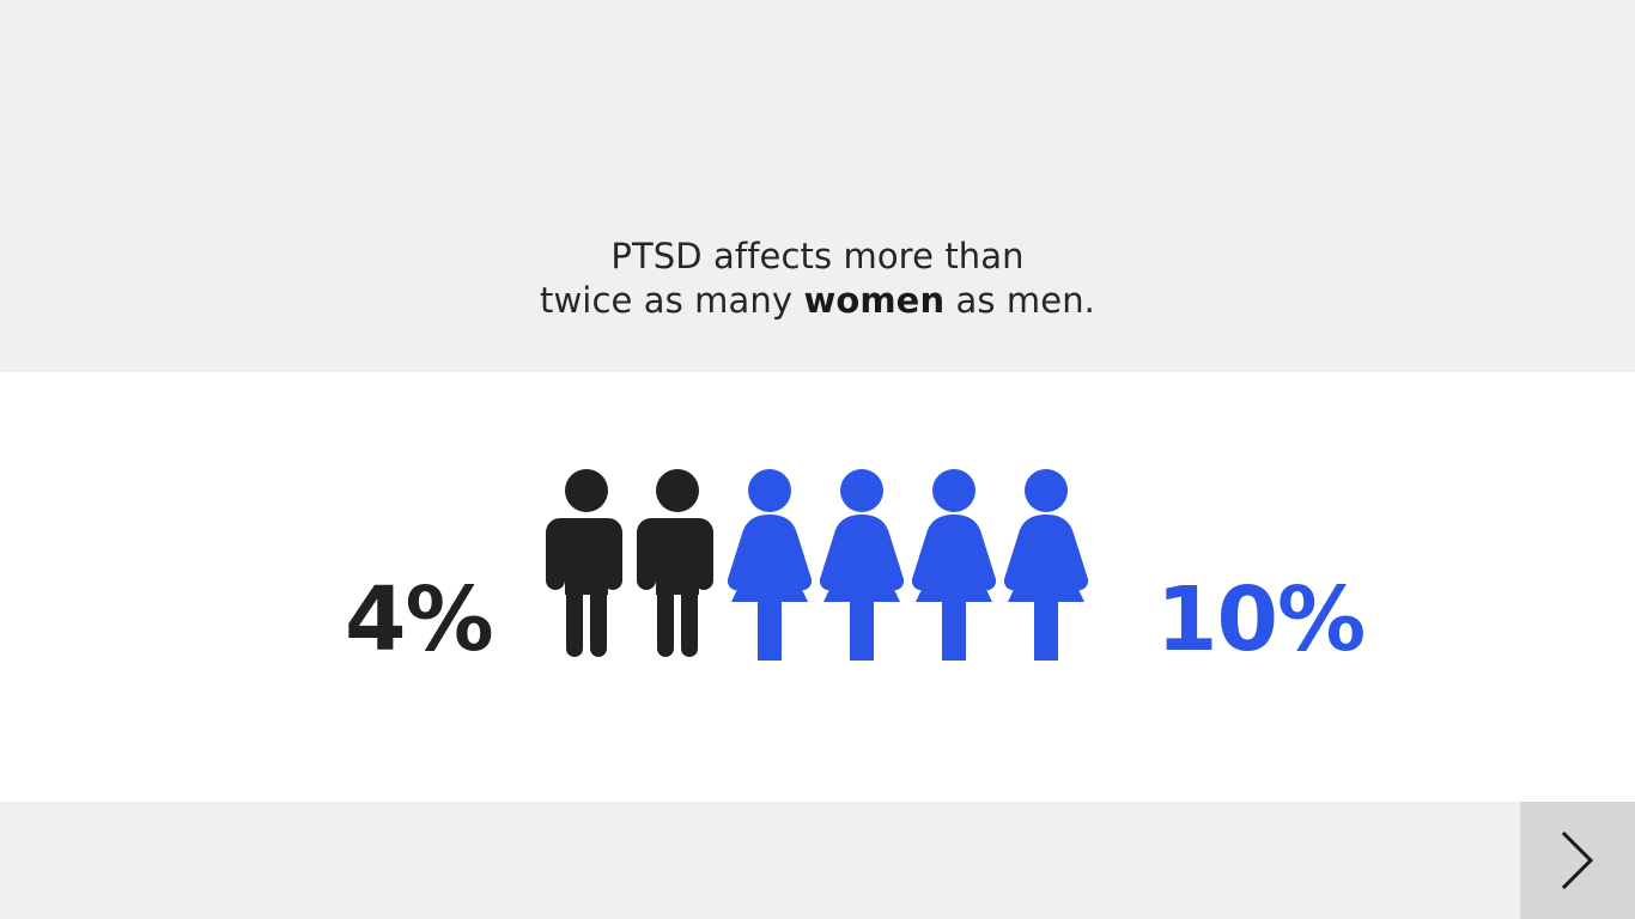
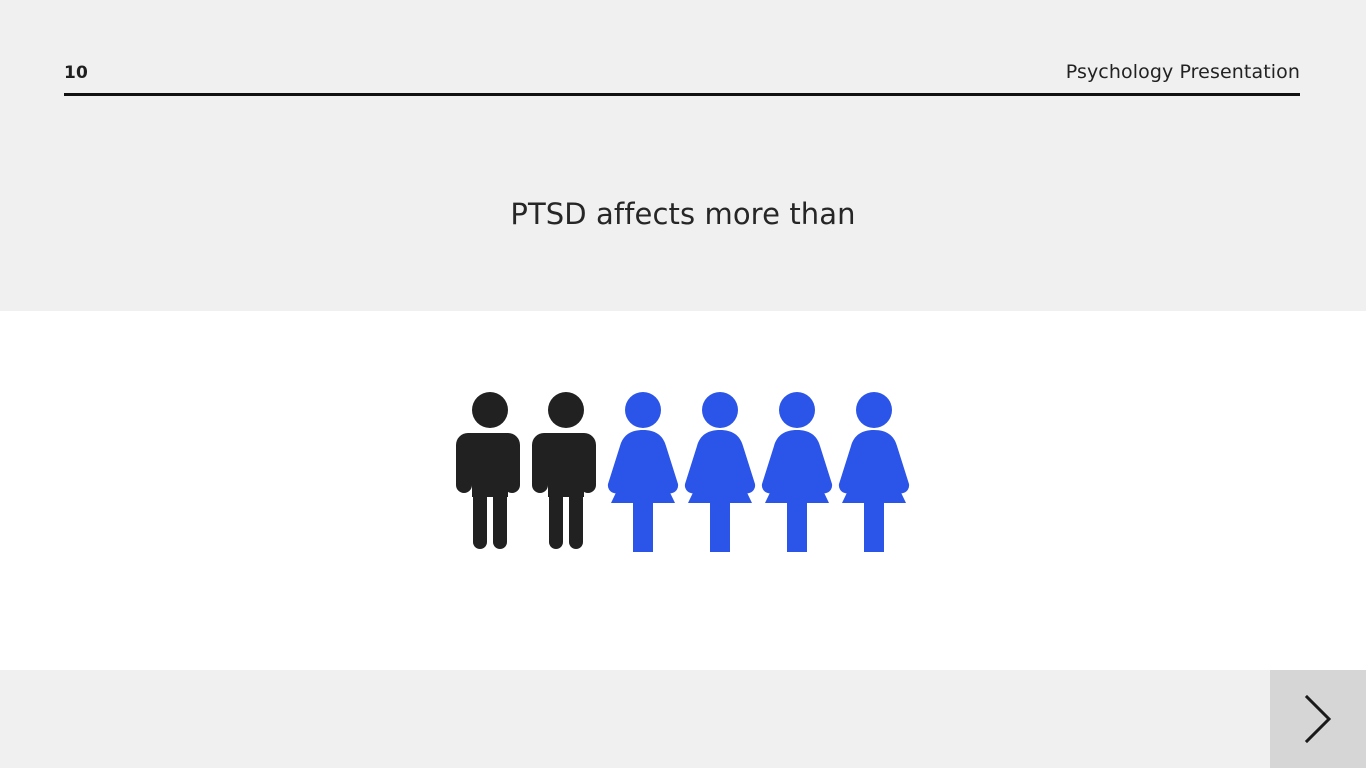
+ 10
+ Psychology Presentation
  PTSD affects more than
- twice as many women as men.
- 4%
- 10%
